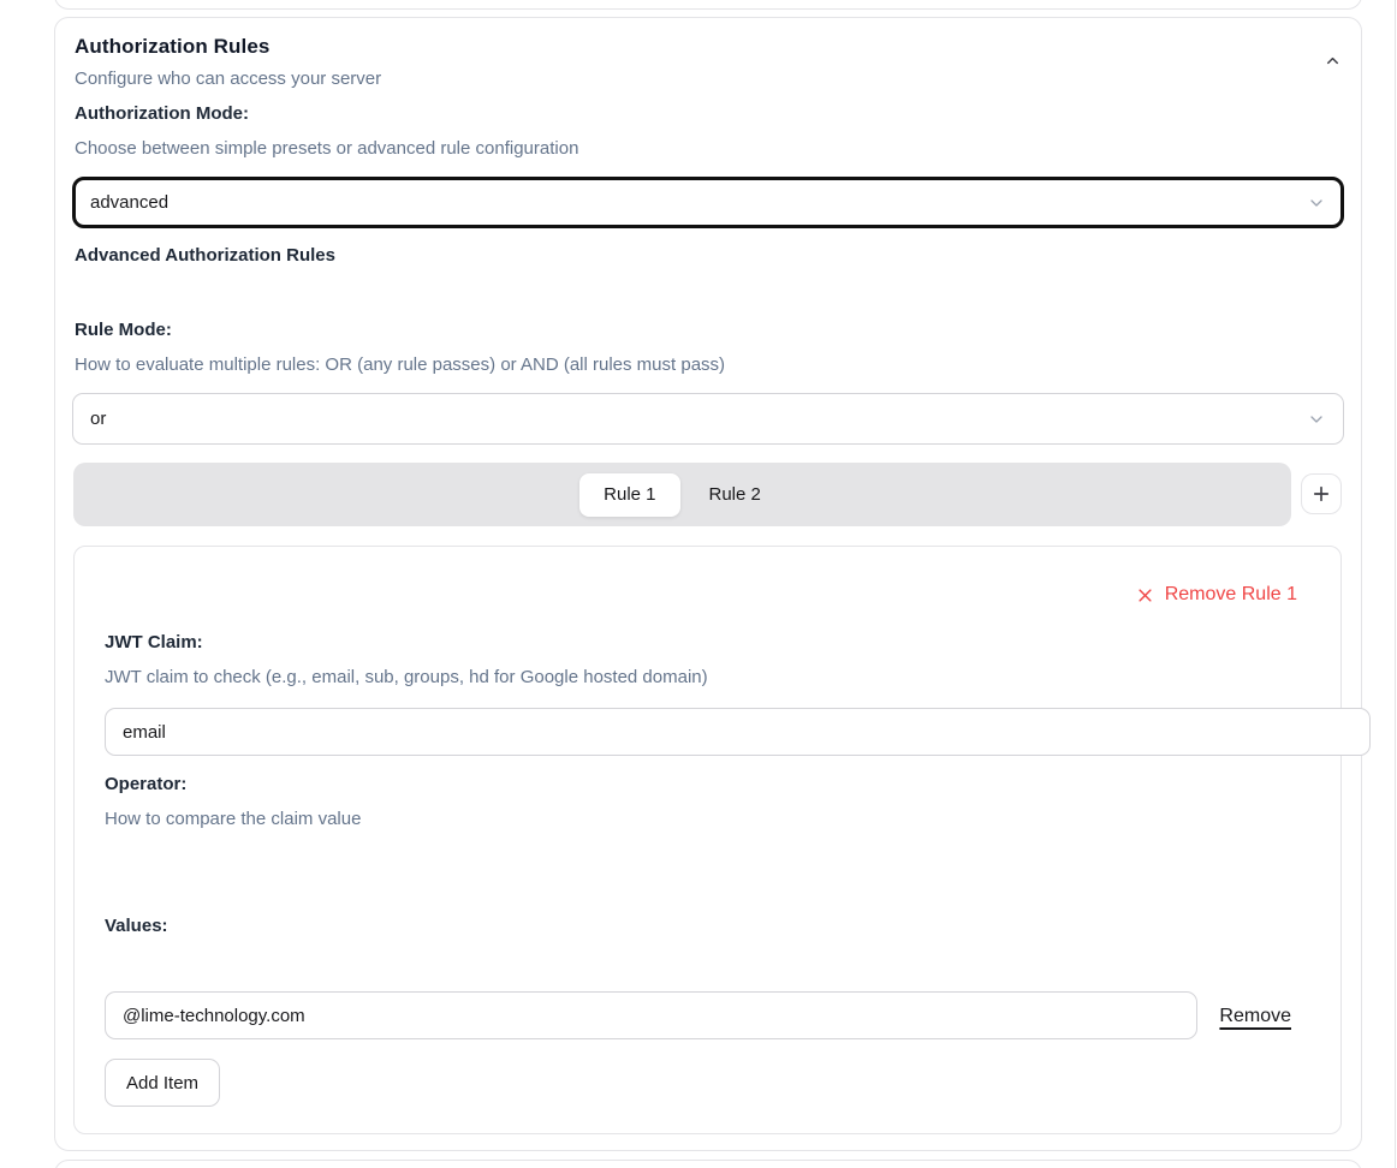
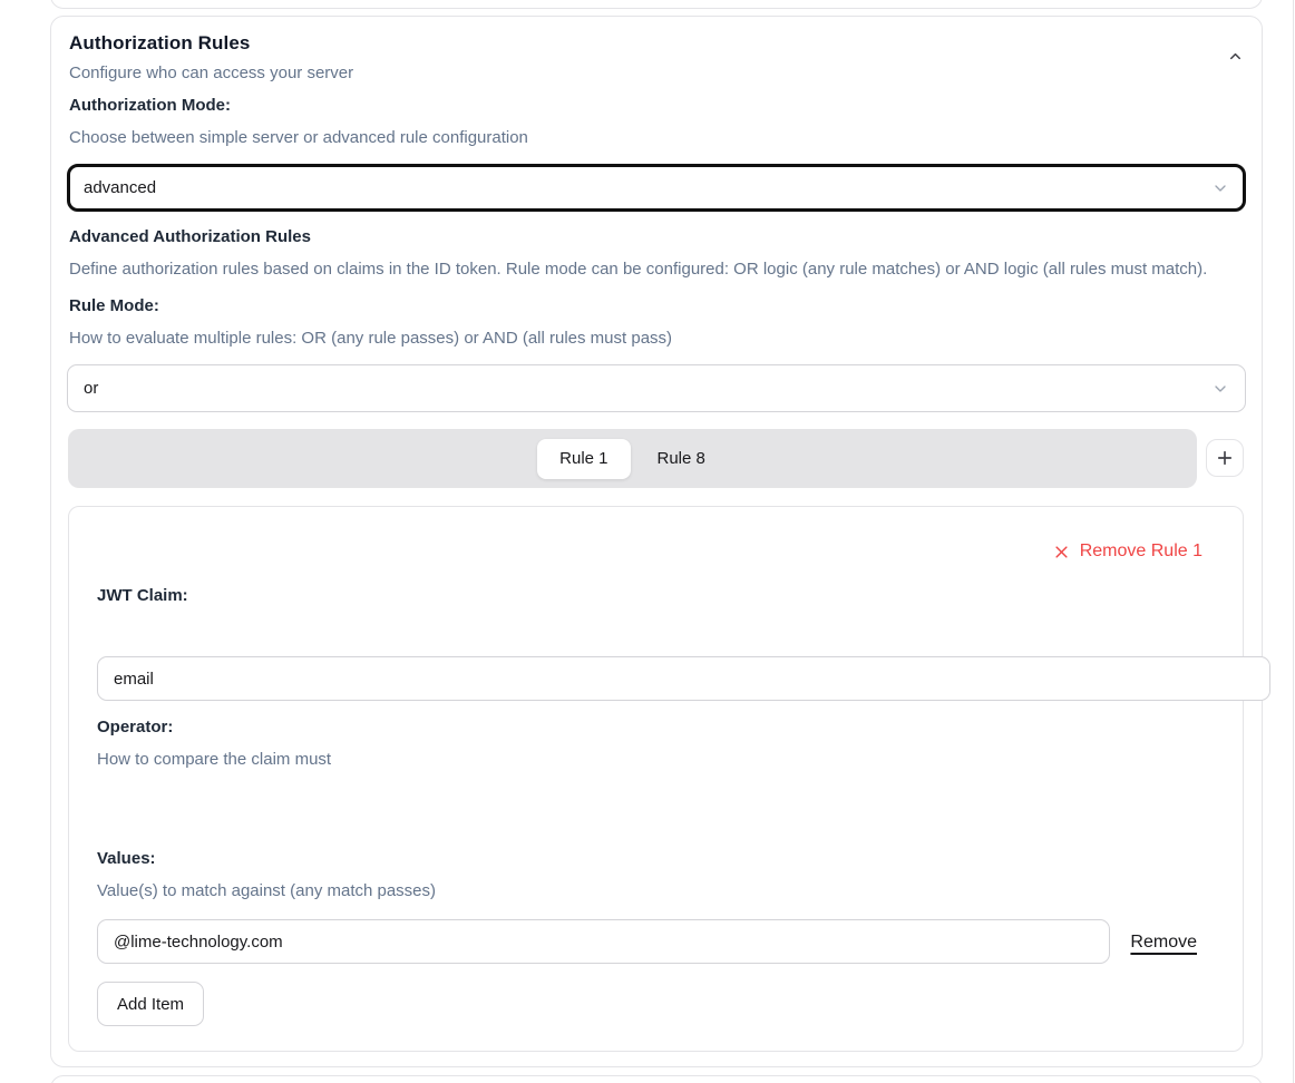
  Authorization Rules
  Configure who can access your server
  Authorization Mode:
- Choose between simple presets or advanced rule configuration
+ Choose between simple server or advanced rule configuration
  advanced
  Advanced Authorization Rules
+ Define authorization rules based on claims in the ID token. Rule mode can be configured: OR logic (any rule matches) or AND logic (all rules must match).
  Rule Mode:
  How to evaluate multiple rules: OR (any rule passes) or AND (all rules must pass)
  or
  Rule 1
- Rule 2
+ Rule 8
  Remove Rule 1
  JWT Claim:
- JWT claim to check (e.g., email, sub, groups, hd for Google hosted domain)
  email
  Operator:
- How to compare the claim value
+ How to compare the claim must
  Values:
+ Value(s) to match against (any match passes)
  @lime-technology.com
  Remove
  Add Item
